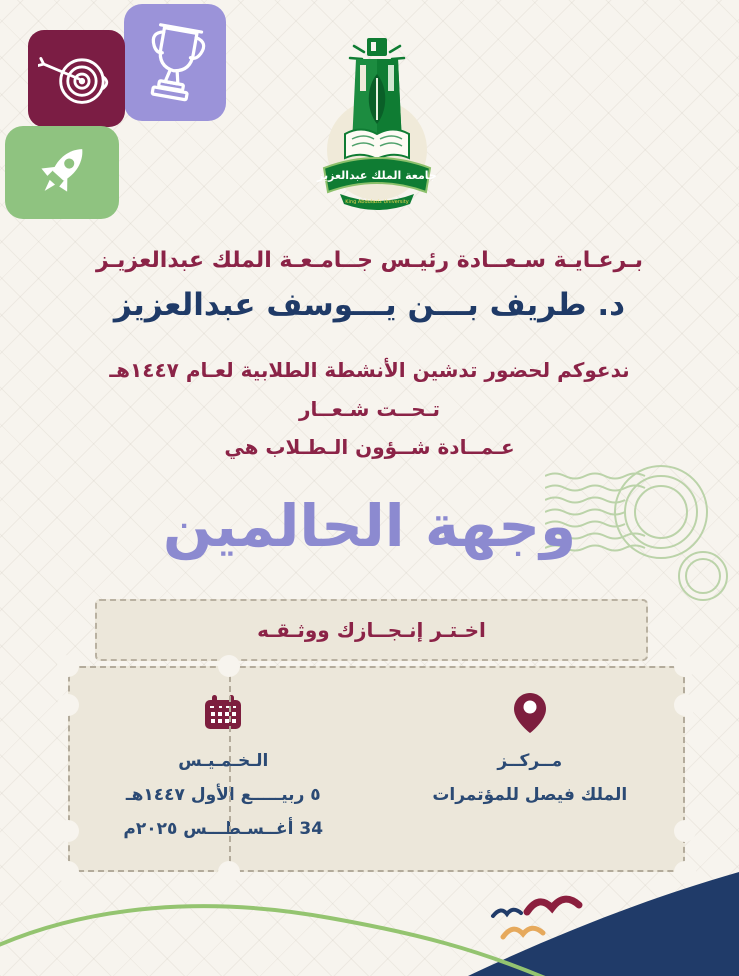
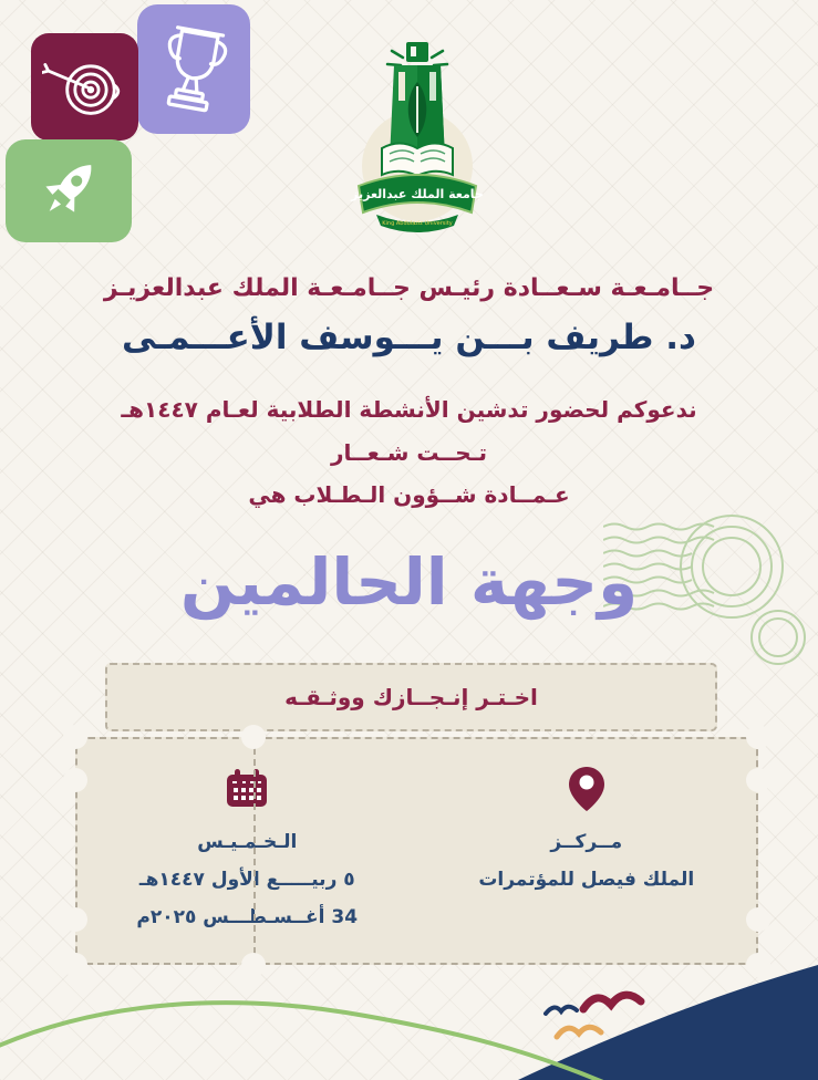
  جامعة الملك عبدالعزيز
- بـرعـايـة سـعــادة رئيـس جــامـعـة الملك عبدالعزيـز
+ جــامـعـة سـعــادة رئيـس جــامـعـة الملك عبدالعزيـز
- د. طريف بـــن يـــوسف عبدالعزيز
+ د. طريف بـــن يـــوسف الأعـــمـى
  ندعوكم لحضور تدشين الأنشطة الطلابية لعـام ١٤٤٧هـ
  تـحــت شـعــار
  عـمــادة شــؤون الـطـلاب هي
  وجهة الحالمين
  اخـتـر إنـجــازك ووثـقـه
  الـخـمـيـس
  ٥ ربيـــــع الأول ١٤٤٧هـ
  34 أغــسـطـــس ٢٠٢٥م
  مــركــز
  الملك فيصل للمؤتمرات
